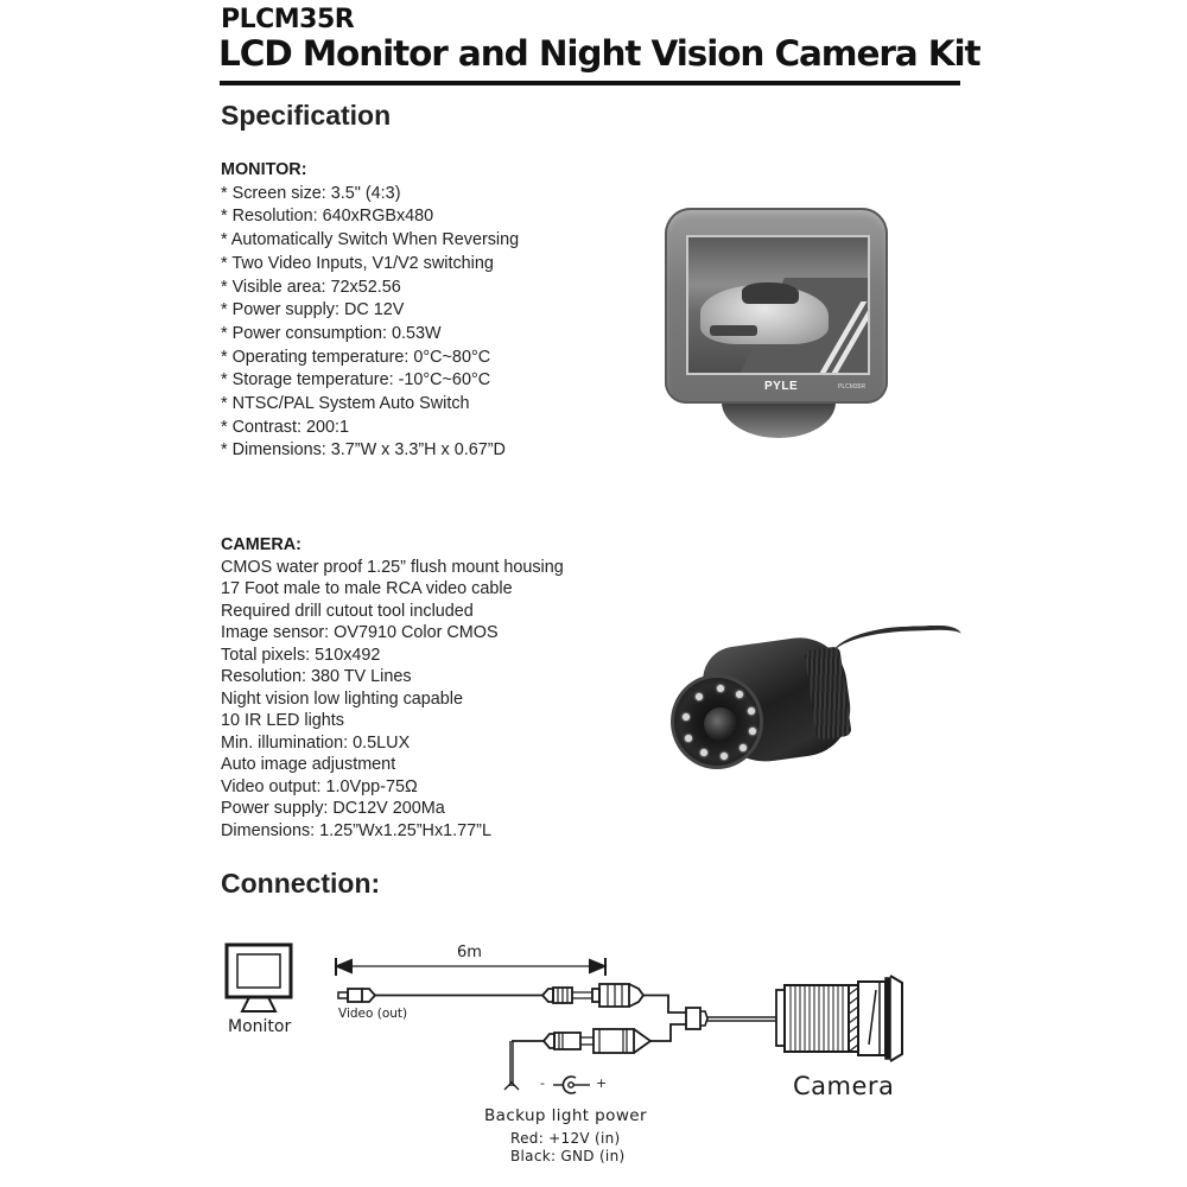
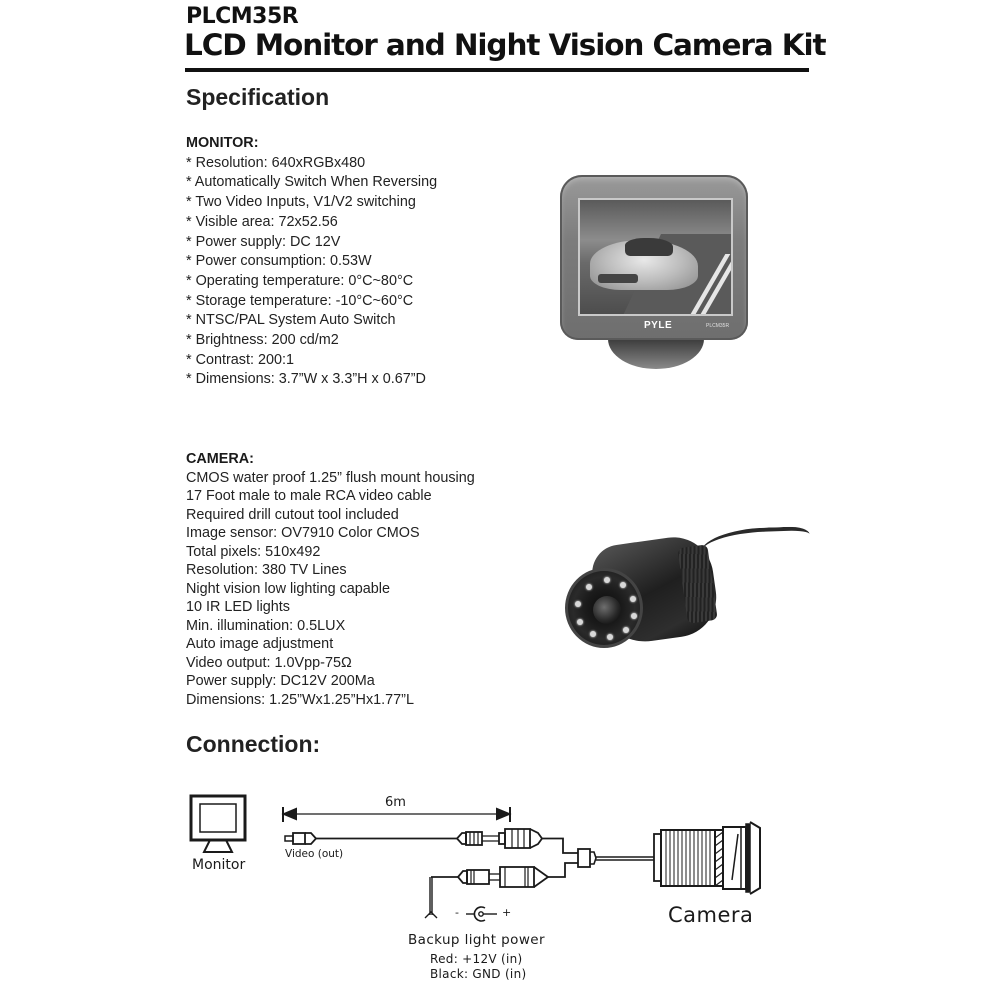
  PLCM35R
  LCD Monitor and Night Vision Camera Kit
  Specification
  MONITOR:
- * Screen size: 3.5" (4:3)
  * Resolution: 640xRGBx480
  * Automatically Switch When Reversing
  * Two Video Inputs, V1/V2 switching
  * Visible area: 72x52.56
  * Power supply: DC 12V
  * Power consumption: 0.53W
  * Operating temperature: 0°C~80°C
  * Storage temperature: -10°C~60°C
  * NTSC/PAL System Auto Switch
+ * Brightness: 200 cd/m2
  * Contrast: 200:1
  * Dimensions: 3.7”W x 3.3”H x 0.67”D
  CAMERA:
  CMOS water proof 1.25” flush mount housing
  17 Foot male to male RCA video cable
  Required drill cutout tool included
  Image sensor: OV7910 Color CMOS
  Total pixels: 510x492
  Resolution: 380 TV Lines
  Night vision low lighting capable
  10 IR LED lights
  Min. illumination: 0.5LUX
  Auto image adjustment
  Video output: 1.0Vpp-75Ω
  Power supply: DC12V 200Ma
  Dimensions: 1.25”Wx1.25”Hx1.77”L
  PYLE
  Connection:
  Monitor
  6m
  Video (out)
  Camera
  -
  +
  Backup light power
  Red: +12V (in)
  Black: GND (in)
